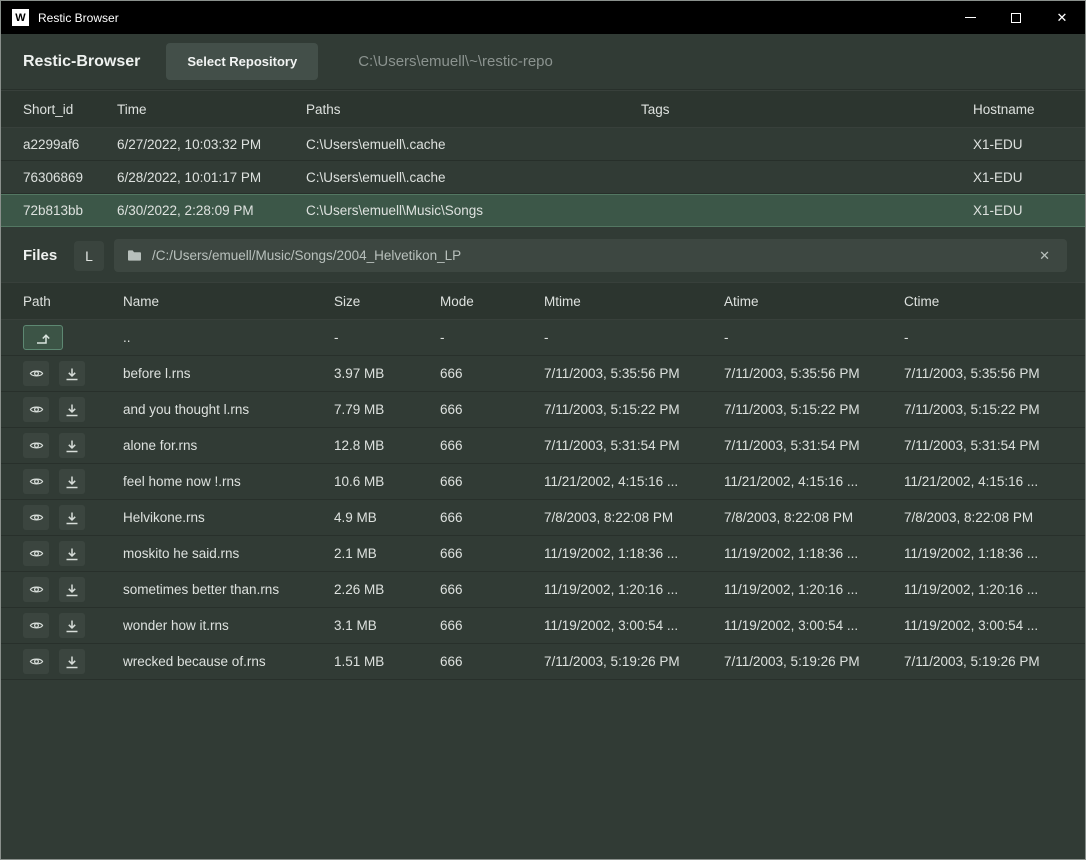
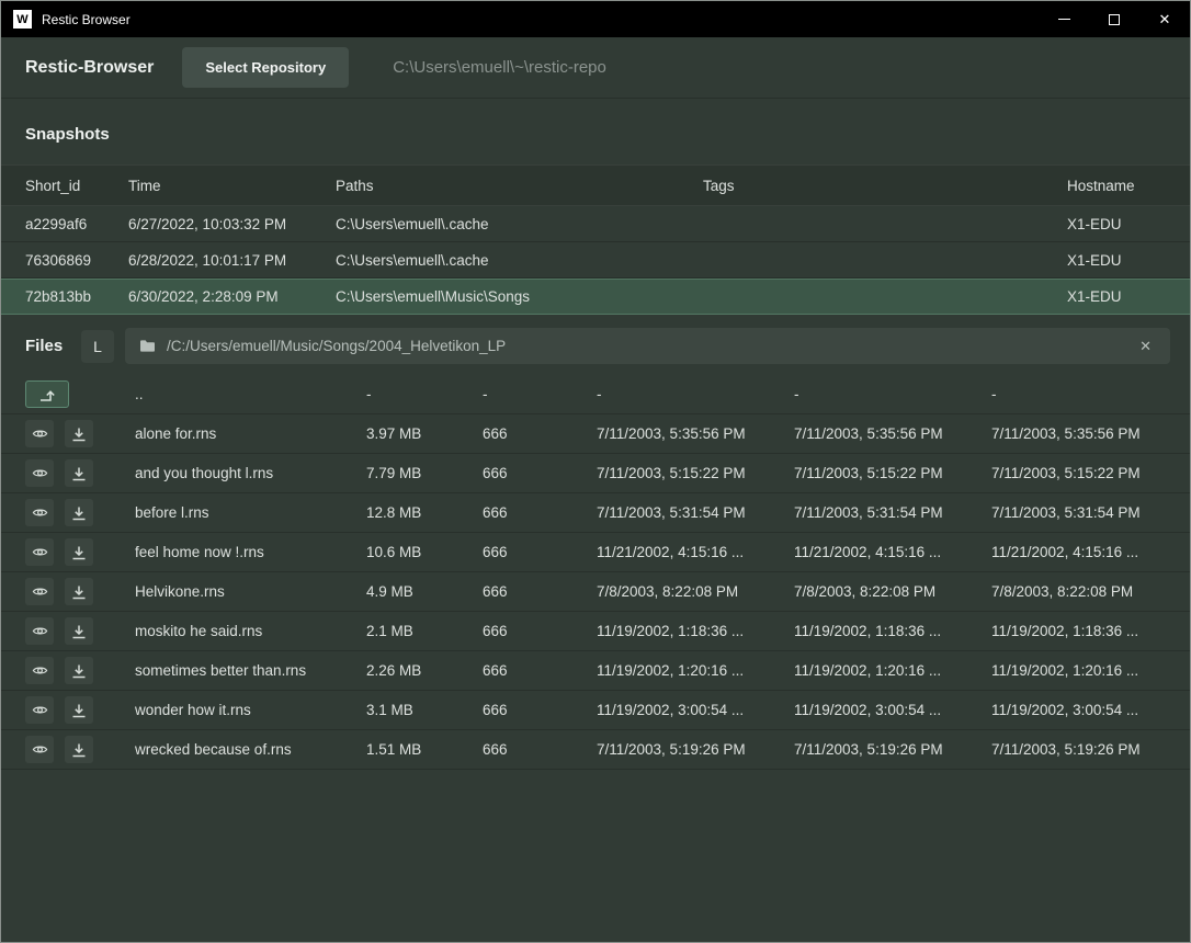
  W
  Restic Browser
  ✕
  Restic-Browser
  Select Repository
  C:\Users\emuell\~\restic-repo
+ Snapshots
  Short_id
  Time
  Paths
  Tags
  Hostname
  a2299af6
  6/27/2022, 10:03:32 PM
  C:\Users\emuell\.cache
  X1-EDU
  76306869
  6/28/2022, 10:01:17 PM
  C:\Users\emuell\.cache
  X1-EDU
  72b813bb
  6/30/2022, 2:28:09 PM
  C:\Users\emuell\Music\Songs
  X1-EDU
  Files
  L
  /C:/Users/emuell/Music/Songs/2004_Helvetikon_LP
  ✕
- Path
- Name
- Size
- Mode
- Mtime
- Atime
- Ctime
  ..
  -
  -
  -
  -
  -
- before l.rns
+ alone for.rns
  3.97 MB
  666
  7/11/2003, 5:35:56 PM
  7/11/2003, 5:35:56 PM
  7/11/2003, 5:35:56 PM
  and you thought l.rns
  7.79 MB
  666
  7/11/2003, 5:15:22 PM
  7/11/2003, 5:15:22 PM
  7/11/2003, 5:15:22 PM
- alone for.rns
+ before l.rns
  12.8 MB
  666
  7/11/2003, 5:31:54 PM
  7/11/2003, 5:31:54 PM
  7/11/2003, 5:31:54 PM
  feel home now !.rns
  10.6 MB
  666
  11/21/2002, 4:15:16 ...
  11/21/2002, 4:15:16 ...
  11/21/2002, 4:15:16 ...
  Helvikone.rns
  4.9 MB
  666
  7/8/2003, 8:22:08 PM
  7/8/2003, 8:22:08 PM
  7/8/2003, 8:22:08 PM
  moskito he said.rns
  2.1 MB
  666
  11/19/2002, 1:18:36 ...
  11/19/2002, 1:18:36 ...
  11/19/2002, 1:18:36 ...
  sometimes better than.rns
  2.26 MB
  666
  11/19/2002, 1:20:16 ...
  11/19/2002, 1:20:16 ...
  11/19/2002, 1:20:16 ...
  wonder how it.rns
  3.1 MB
  666
  11/19/2002, 3:00:54 ...
  11/19/2002, 3:00:54 ...
  11/19/2002, 3:00:54 ...
  wrecked because of.rns
  1.51 MB
  666
  7/11/2003, 5:19:26 PM
  7/11/2003, 5:19:26 PM
  7/11/2003, 5:19:26 PM
